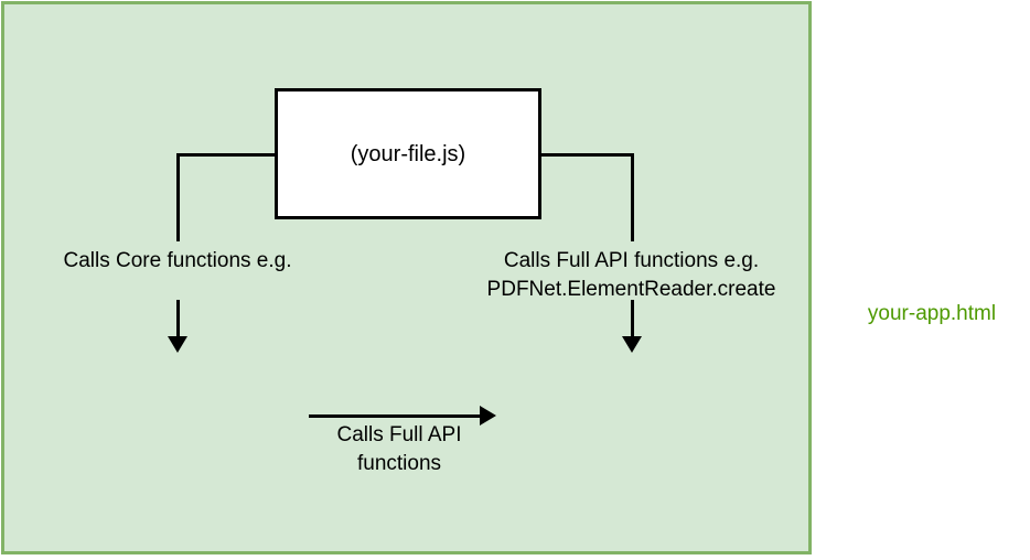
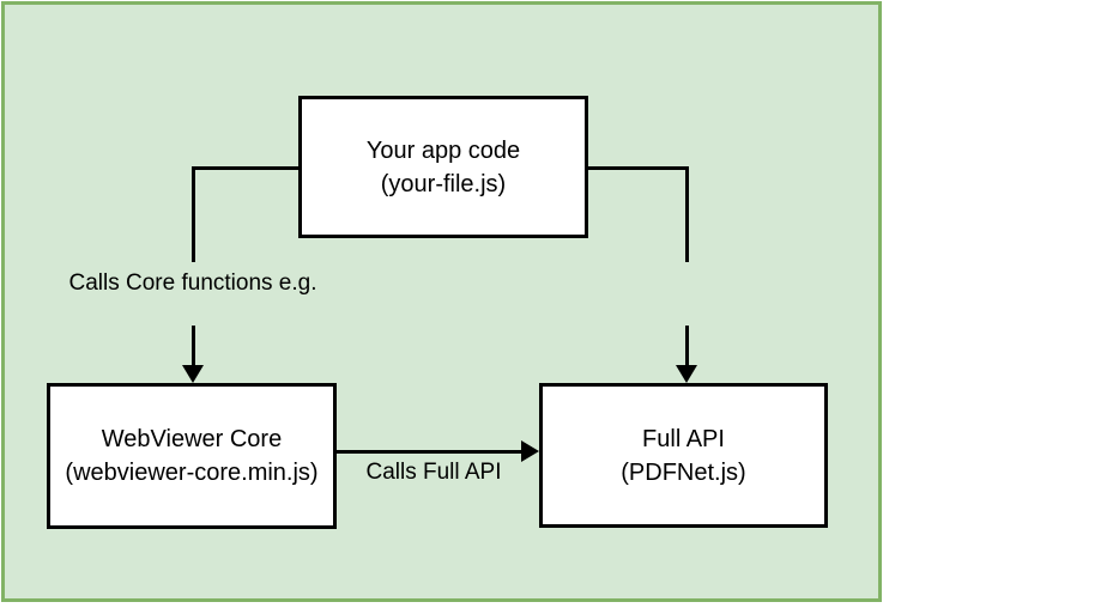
+ Your app code
  (your-file.js)
+ WebViewer Core
+ (webviewer-core.min.js)
+ Full API
+ (PDFNet.js)
  Calls Core functions e.g.
- Calls Full API functions e.g.
- PDFNet.ElementReader.create
  Calls Full API
- functions
- your-app.html
